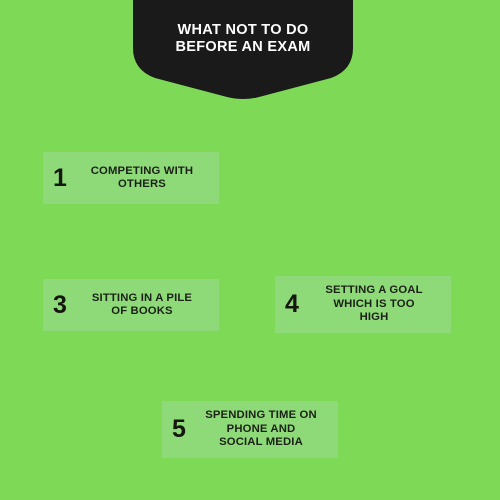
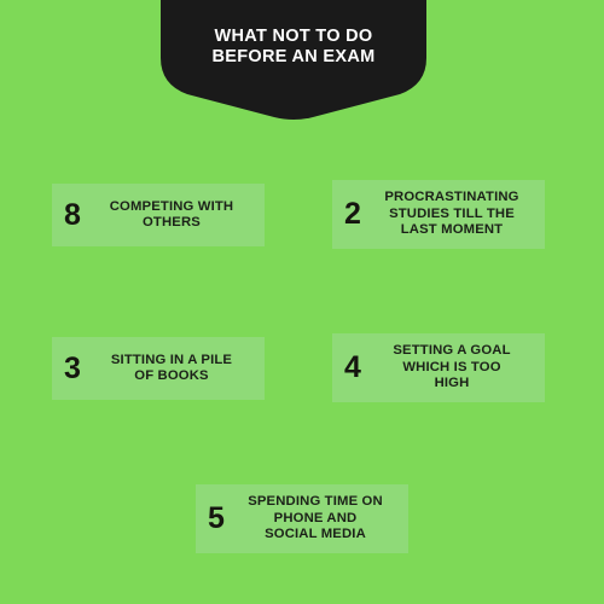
  WHAT NOT TO DO
  BEFORE AN EXAM
- 1
+ 8
  COMPETING WITH
  OTHERS
+ 2
+ PROCRASTINATING
+ STUDIES TILL THE
+ LAST MOMENT
  3
  SITTING IN A PILE
  OF BOOKS
  4
  SETTING A GOAL
  WHICH IS TOO
  HIGH
  5
  SPENDING TIME ON
  PHONE AND
  SOCIAL MEDIA
